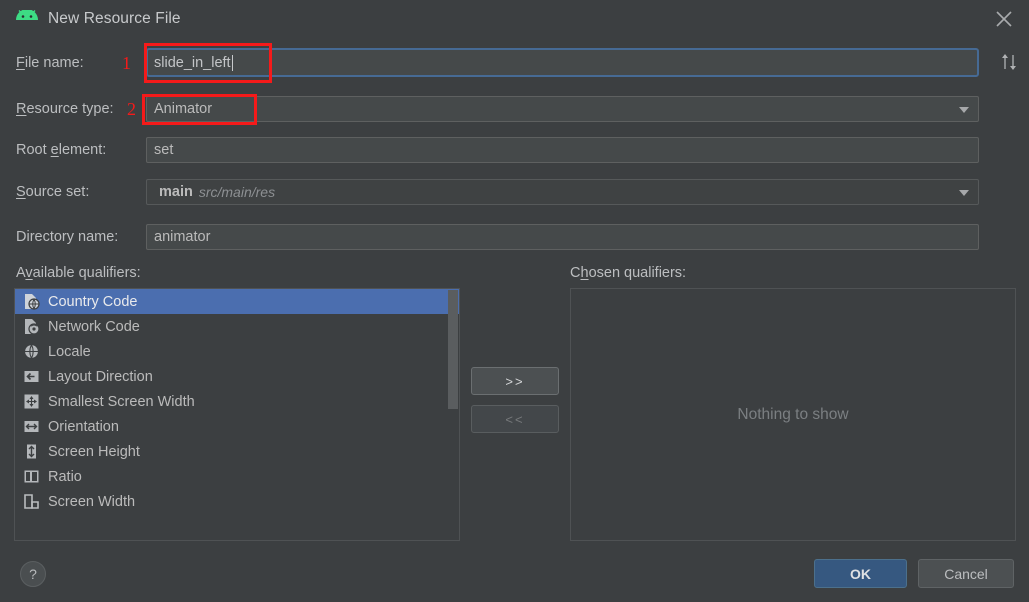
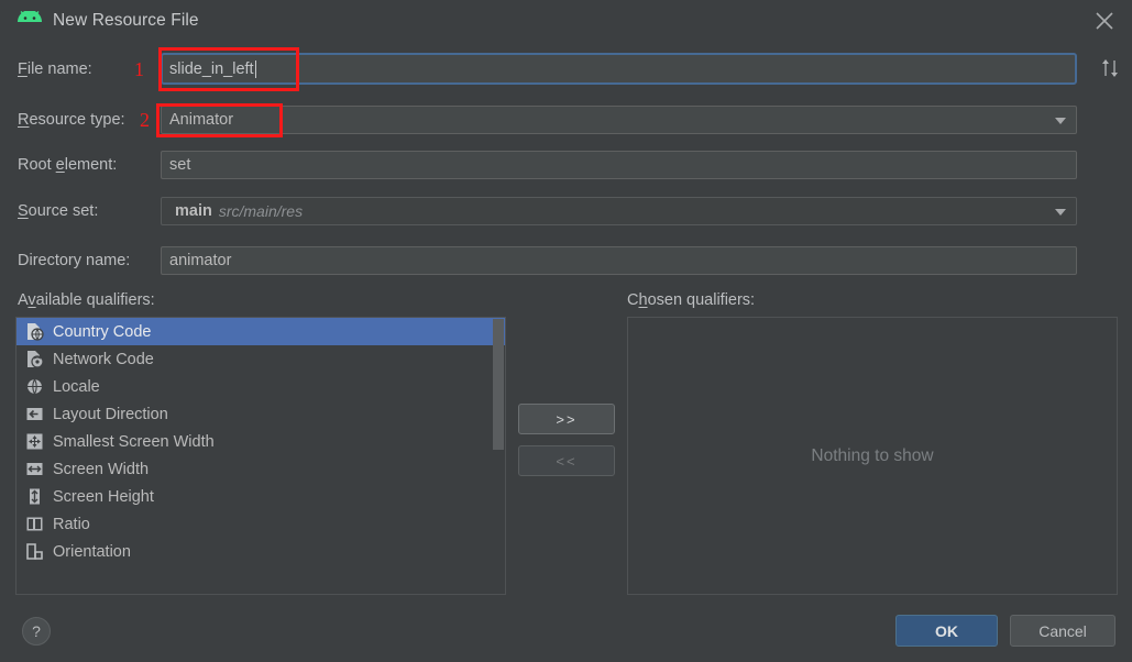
  New Resource File
  File name:
  slide_in_left
  Resource type:
  Animator
  Root element:
  set
  Source set:
  main
  src/main/res
  Directory name:
  animator
  1
  2
  Available qualifiers:
  Chosen qualifiers:
  Country Code
  Network Code
  Locale
  Layout Direction
  Smallest Screen Width
- Orientation
+ Screen Width
  Screen Height
  Ratio
- Screen Width
+ Orientation
  >>
  <<
  Nothing to show
  ?
  OK
  Cancel
